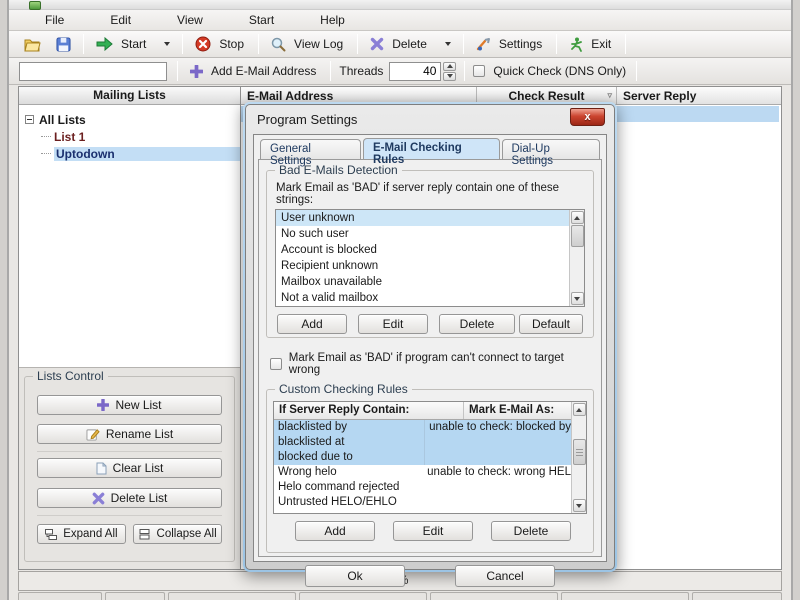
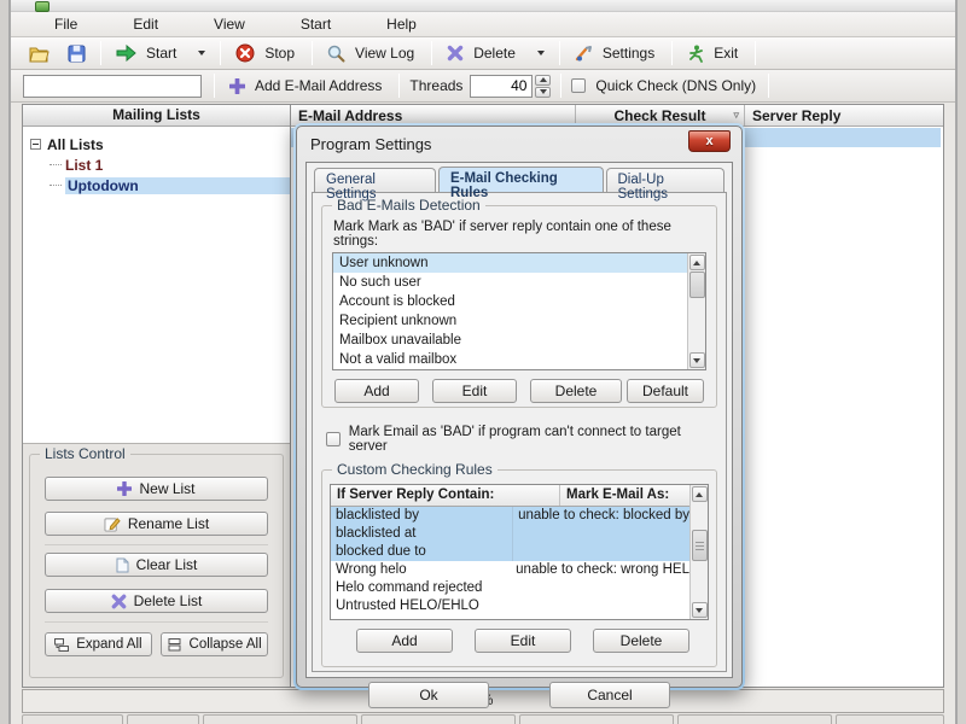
  File
  Edit
  View
  Start
  Help
  Start
  Stop
  View Log
  Delete
  Settings
  Exit
  Add E-Mail Address
  Threads
  40
  Quick Check (DNS Only)
  Mailing Lists
  All Lists
  List 1
  Uptodown
  Lists Control
  New List
  Rename List
  Clear List
  Delete List
  Expand All
  Collapse All
  E-Mail Address
  Check Result
  ▿
  Server Reply
  Program Settings
  x
  General Settings
  E-Mail Checking Rules
  Dial-Up Settings
  Bad E-Mails Detection
- Mark Email as 'BAD' if server reply contain one of these strings:
+ Mark Mark as 'BAD' if server reply contain one of these strings:
  User unknown
  No such user
  Account is blocked
  Recipient unknown
  Mailbox unavailable
  Not a valid mailbox
  Add
  Edit
  Delete
  Default
- Mark Email as 'BAD' if program can't connect to target wrong
+ Mark Email as 'BAD' if program can't connect to target server
  Custom Checking Rules
  If Server Reply Contain:
  Mark E-Mail As:
  blacklisted by
  blacklisted at
  blocked due to
  unable to check: blocked by
  Wrong helo
  Helo command rejected
  Untrusted HELO/EHLO
  unable to check: wrong HEL
  Add
  Edit
  Delete
  Ok
  Cancel
